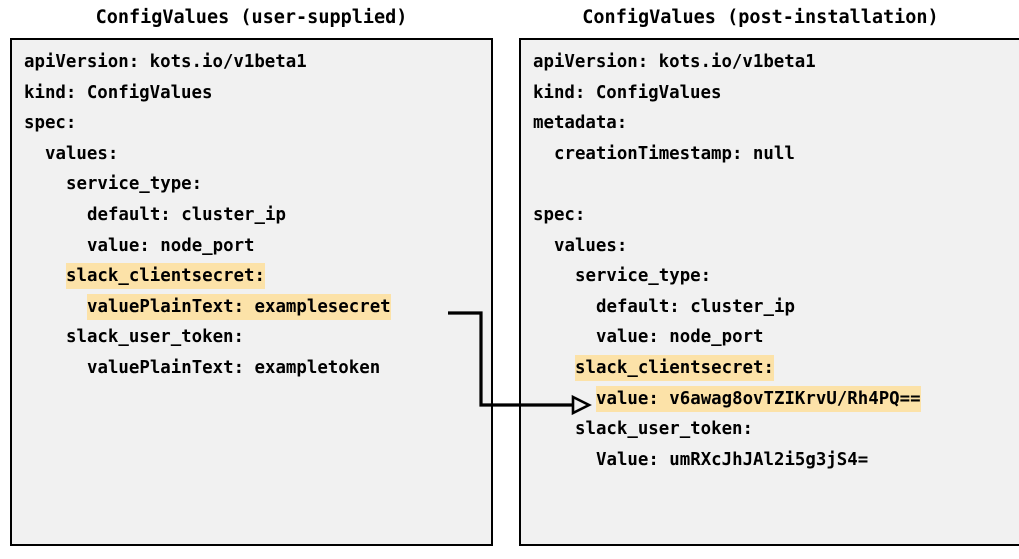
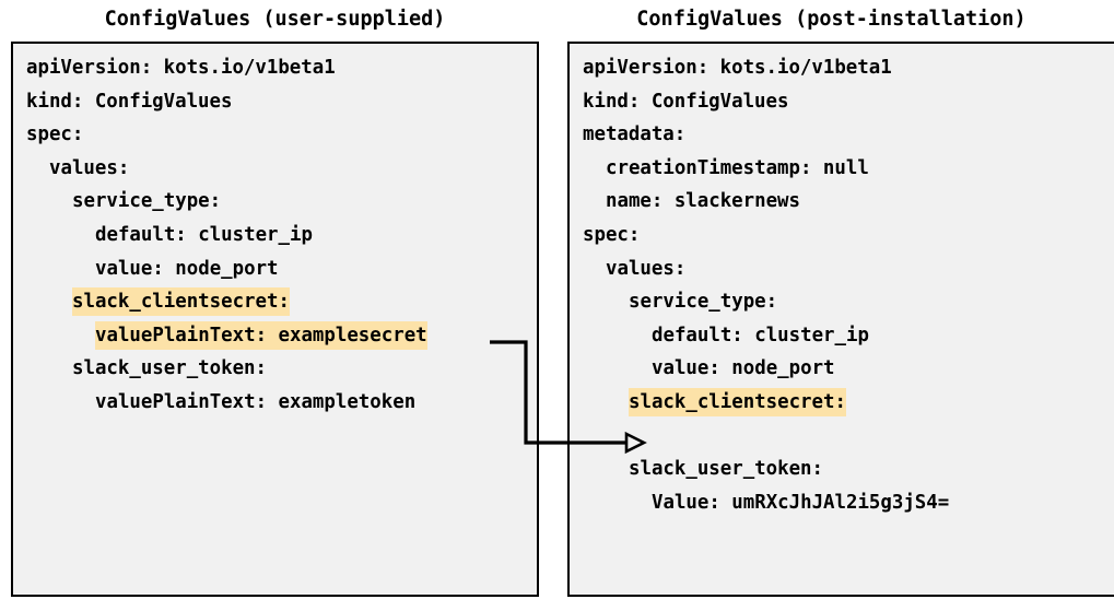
  ConfigValues (user-supplied)
  ConfigValues (post-installation)
  apiVersion: kots.io/v1beta1
  kind: ConfigValues
  spec:
  values:
  service_type:
  default: cluster_ip
  value: node_port
  slack_clientsecret:
  valuePlainText: examplesecret
  slack_user_token:
  valuePlainText: exampletoken
  apiVersion: kots.io/v1beta1
  kind: ConfigValues
  metadata:
  creationTimestamp: null
+ name: slackernews
  spec:
  values:
  service_type:
  default: cluster_ip
  value: node_port
  slack_clientsecret:
- value: v6awag8ovTZIKrvU/Rh4PQ==
  slack_user_token:
  Value: umRXcJhJAl2i5g3jS4=
